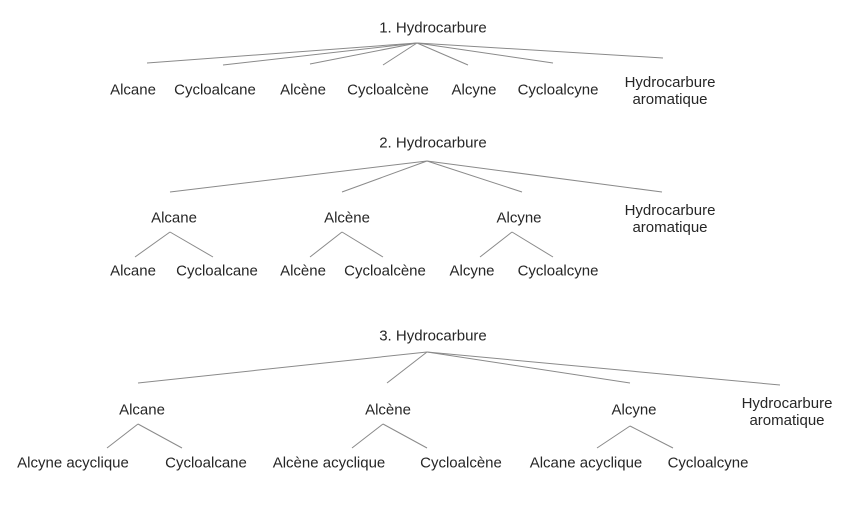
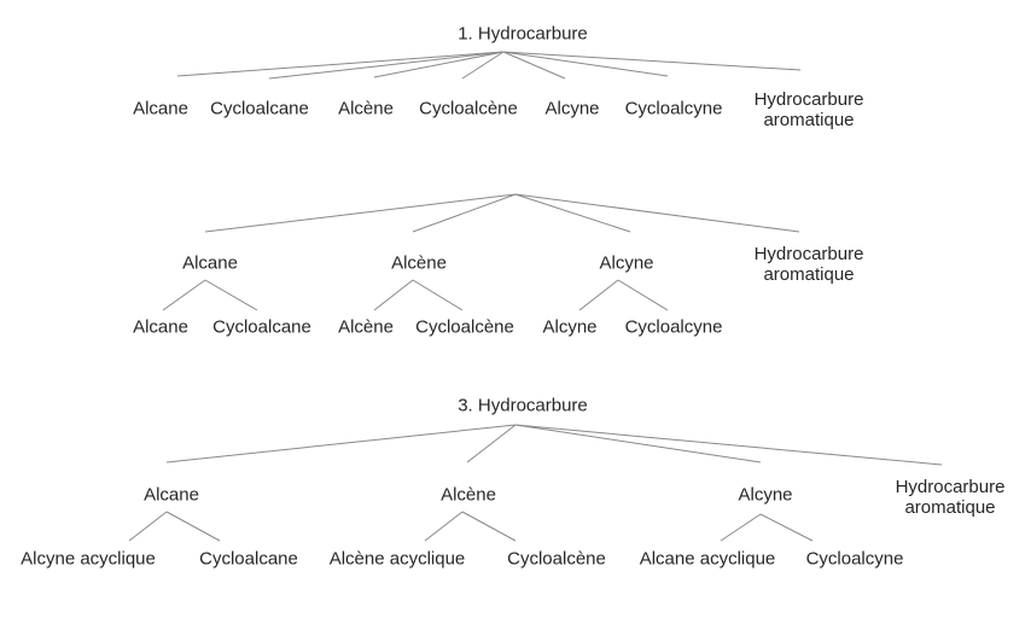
  1. Hydrocarbure
  Alcane
  Cycloalcane
  Alcène
  Cycloalcène
  Alcyne
  Cycloalcyne
  Hydrocarbure aromatique
- 2. Hydrocarbure
  Alcane
  Alcène
  Alcyne
  Hydrocarbure aromatique
  Alcane
  Cycloalcane
  Alcène
  Cycloalcène
  Alcyne
  Cycloalcyne
  3. Hydrocarbure
  Alcane
  Alcène
  Alcyne
  Hydrocarbure aromatique
  Alcyne acyclique
  Cycloalcane
  Alcène acyclique
  Cycloalcène
  Alcane acyclique
  Cycloalcyne
